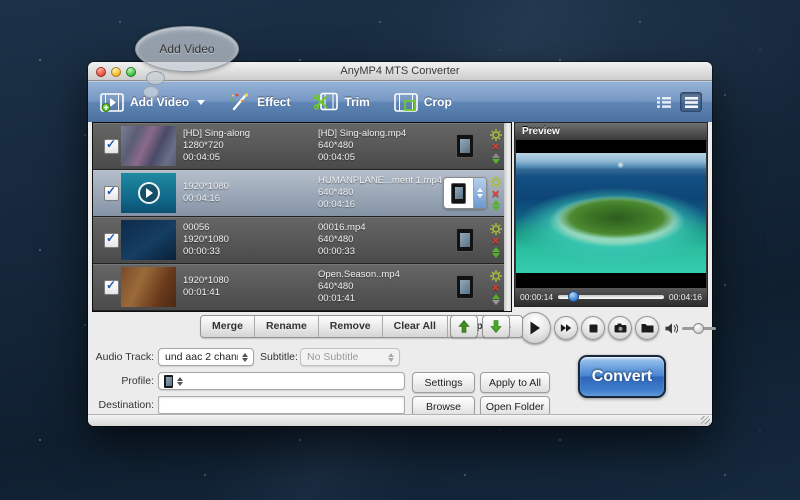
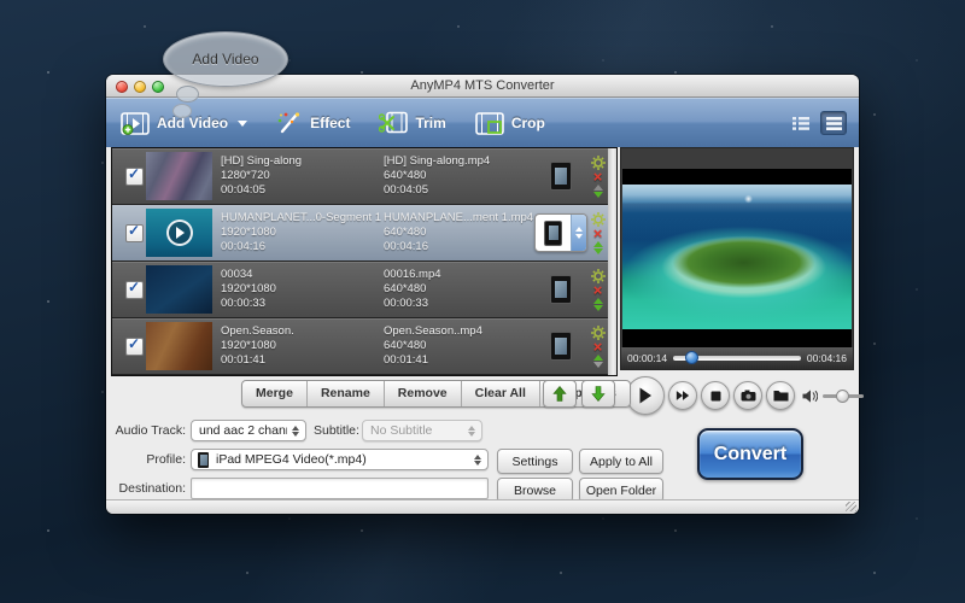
  Add Video
  AnyMP4 MTS Converter
  Add Video
  Effect
  Trim
  Crop
  [HD] Sing-along
  1280*720
  00:04:05
  [HD] Sing-along.mp4
  640*480
  00:04:05
  ×
+ HUMANPLANET...0-Segment 1
  1920*1080
  00:04:16
  HUMANPLANE...ment 1.mp4
  640*480
  00:04:16
  ×
- 00056
+ 00034
  1920*1080
  00:00:33
  00016.mp4
  640*480
  00:00:33
  ×
+ Open.Season.
  1920*1080
  00:01:41
  Open.Season..mp4
  640*480
  00:01:41
  ×
- Preview
  00:00:14
  00:04:16
  Merge
  Rename
  Remove
  Clear All
  Audio Track:
  und aac 2 chan
  Subtitle:
  No Subtitle
  Profile:
+ iPad MPEG4 Video(*.mp4)
  Settings
  Apply to All
  Destination:
  Browse
  Open Folder
  Convert
